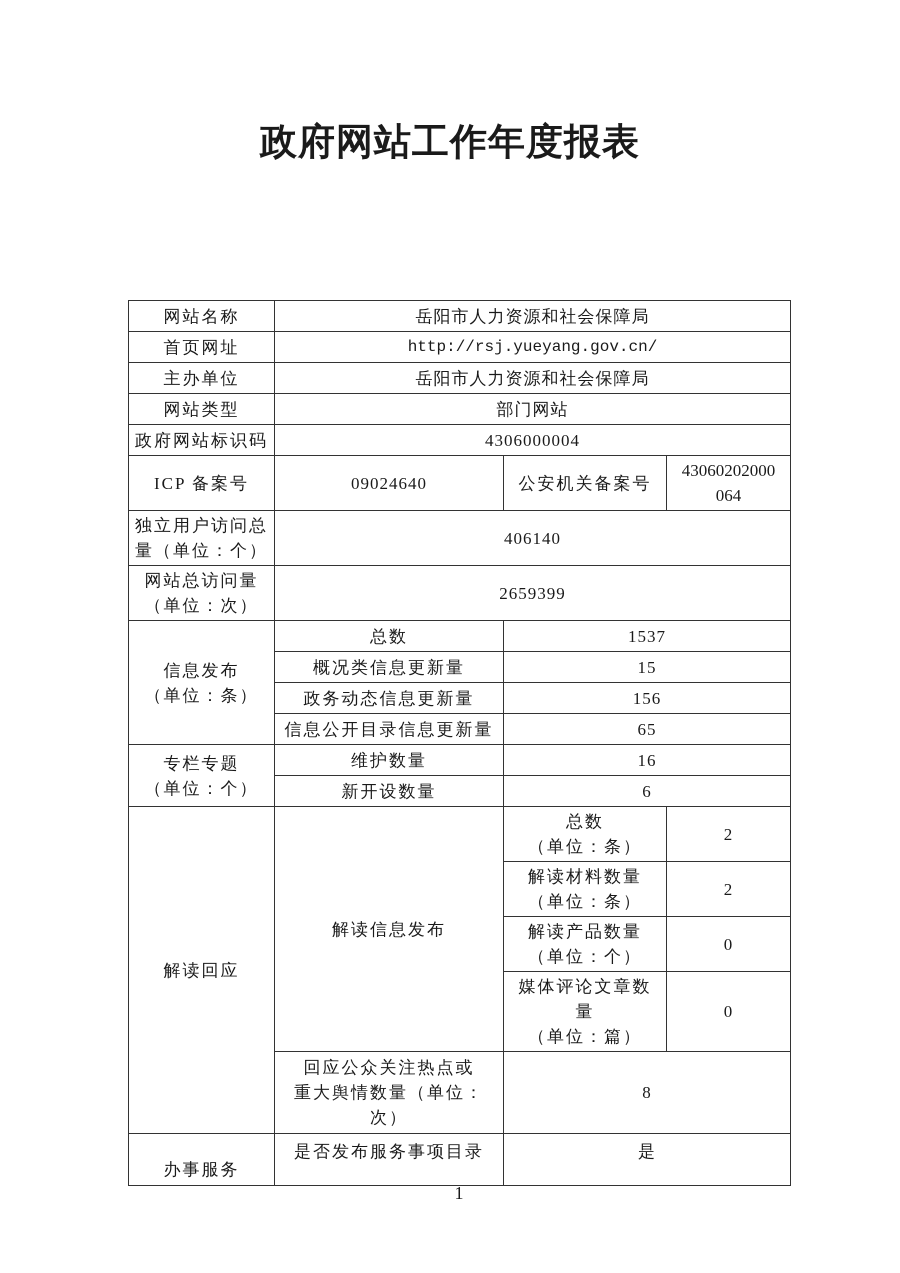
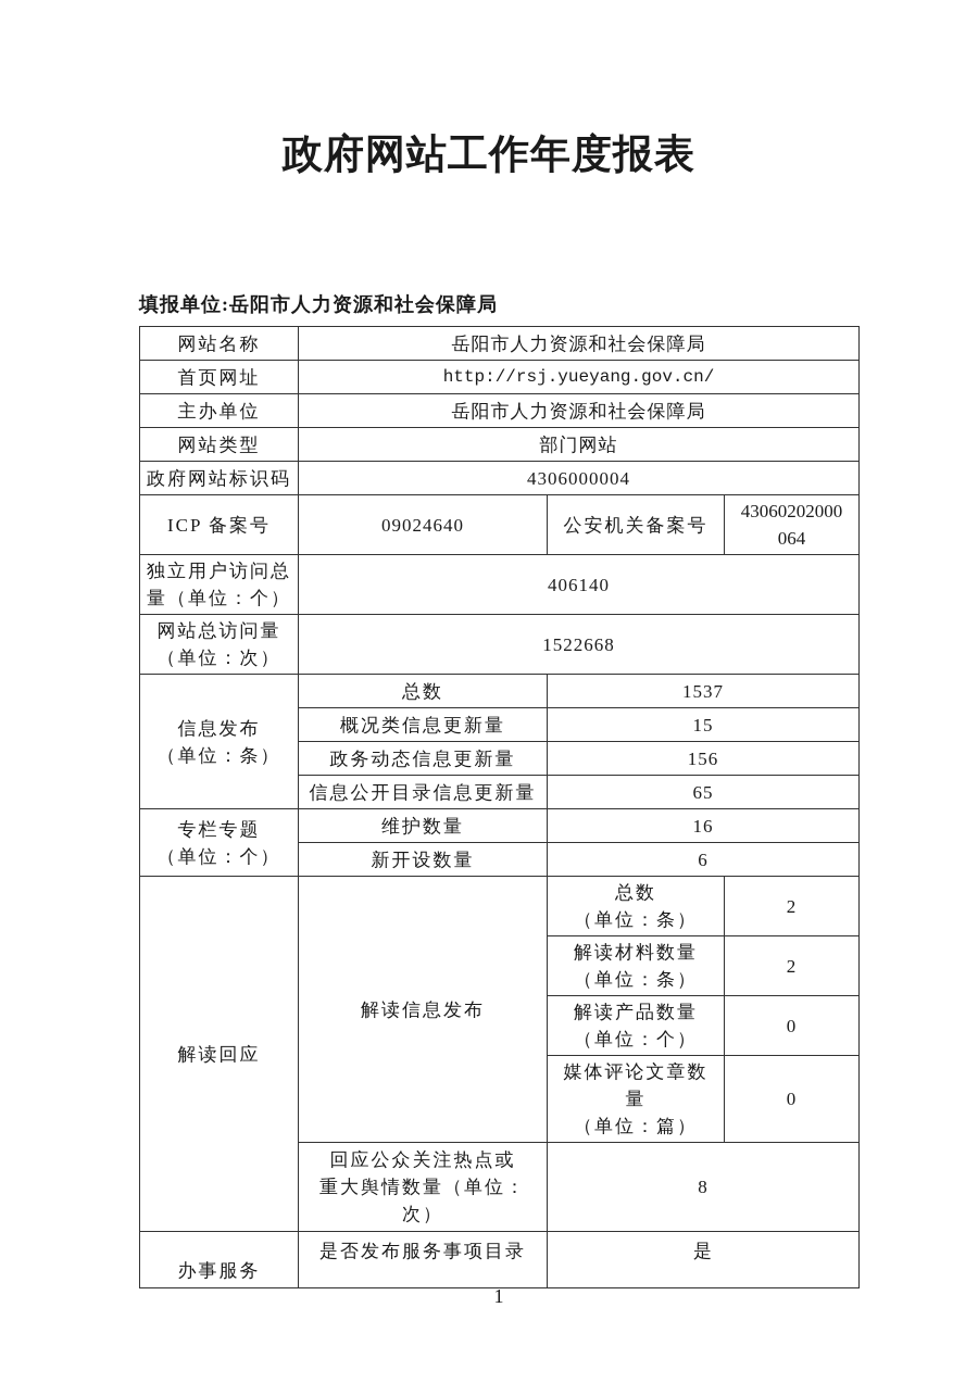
  政府网站工作年度报表
+ 填报单位:岳阳市人力资源和社会保障局
  网站名称	岳阳市人力资源和社会保障局
  首页网址	http://rsj.yueyang.gov.cn/
  主办单位	岳阳市人力资源和社会保障局
  网站类型	部门网站
  政府网站标识码	4306000004
  ICP 备案号	09024640	公安机关备案号	43060202000064
  独立用户访问总 量（单位：个）	406140
- 网站总访问量 （单位：次）	2659399
+ 网站总访问量 （单位：次）	1522668
  信息发布 （单位：条）	总数	1537
  概况类信息更新量	15
  政务动态信息更新量	156
  信息公开目录信息更新量	65
  专栏专题 （单位：个）	维护数量	16
  新开设数量	6
  解读回应	解读信息发布	总数 （单位：条）	2
  解读材料数量 （单位：条）	2
  解读产品数量 （单位：个）	0
  媒体评论文章数量 （单位：篇）	0
  回应公众关注热点或 重大舆情数量（单位： 次）	8
  办事服务	是否发布服务事项目录	是
  1
